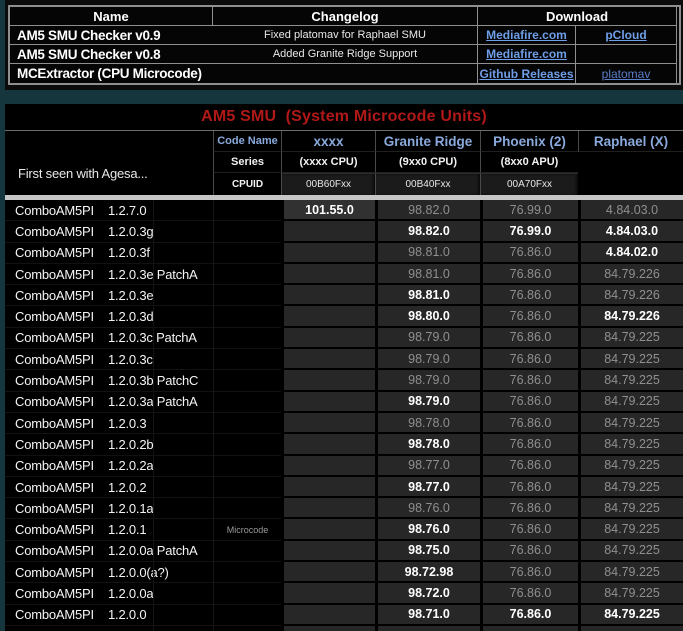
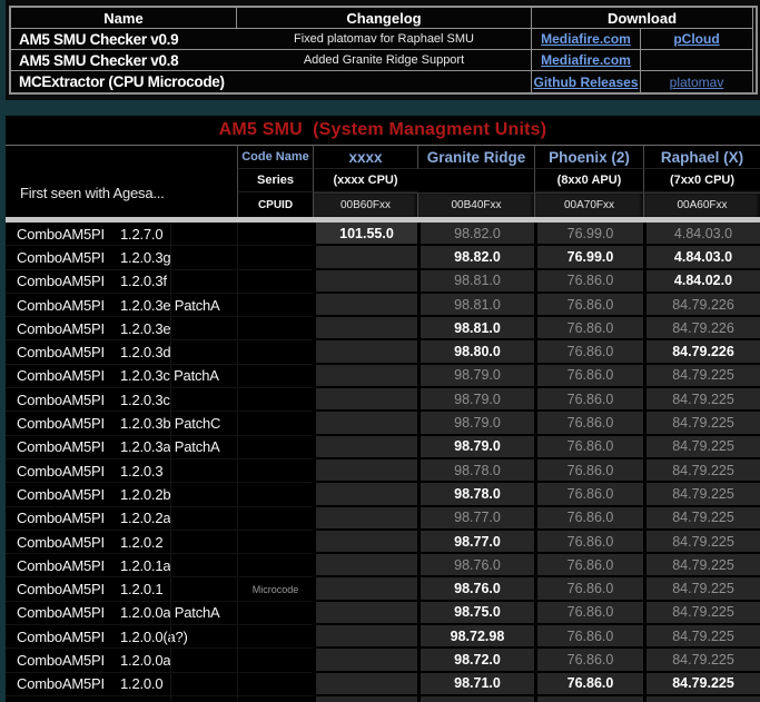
  Name
  Changelog
  Download
  AM5 SMU Checker v0.9
  Fixed platomav for Raphael SMU
  Mediafire.com
  pCloud
  AM5 SMU Checker v0.8
  Added Granite Ridge Support
  Mediafire.com
  MCExtractor (CPU Microcode)
  Github Releases
  platomav
- AM5 SMU (System Microcode Units)
+ AM5 SMU (System Managment Units)
  First seen with Agesa...
  Code Name
  Series
  CPUID
  xxxx
  (xxxx CPU)
  00B60Fxx
  Granite Ridge
- (9xx0 CPU)
  00B40Fxx
  Phoenix (2)
  (8xx0 APU)
  00A70Fxx
  Raphael (X)
+ (7xx0 CPU)
+ 00A60Fxx
  ComboAM5PI
  1.2.7.0
  101.55.0
  98.82.0
  76.99.0
  4.84.03.0
  ComboAM5PI
  1.2.0.3g
  98.82.0
  76.99.0
  4.84.03.0
  ComboAM5PI
  1.2.0.3f
  98.81.0
  76.86.0
  4.84.02.0
  ComboAM5PI
  1.2.0.3e PatchA
  98.81.0
  76.86.0
  84.79.226
  ComboAM5PI
  1.2.0.3e
  98.81.0
  76.86.0
  84.79.226
  ComboAM5PI
  1.2.0.3d
  98.80.0
  76.86.0
  84.79.226
  ComboAM5PI
  1.2.0.3c PatchA
  98.79.0
  76.86.0
  84.79.225
  ComboAM5PI
  1.2.0.3c
  98.79.0
  76.86.0
  84.79.225
  ComboAM5PI
  1.2.0.3b PatchC
  98.79.0
  76.86.0
  84.79.225
  ComboAM5PI
  1.2.0.3a PatchA
  98.79.0
  76.86.0
  84.79.225
  ComboAM5PI
  1.2.0.3
  98.78.0
  76.86.0
  84.79.225
  ComboAM5PI
  1.2.0.2b
  98.78.0
  76.86.0
  84.79.225
  ComboAM5PI
  1.2.0.2a
  98.77.0
  76.86.0
  84.79.225
  ComboAM5PI
  1.2.0.2
  98.77.0
  76.86.0
  84.79.225
  ComboAM5PI
  1.2.0.1a
  98.76.0
  76.86.0
  84.79.225
  ComboAM5PI
  1.2.0.1
  Microcode
  98.76.0
  76.86.0
  84.79.225
  ComboAM5PI
  1.2.0.0a PatchA
  98.75.0
  76.86.0
  84.79.225
  ComboAM5PI
  1.2.0.0(a?)
  98.72.98
  76.86.0
  84.79.225
  ComboAM5PI
  1.2.0.0a
  98.72.0
  76.86.0
  84.79.225
  ComboAM5PI
  1.2.0.0
  98.71.0
  76.86.0
  84.79.225
